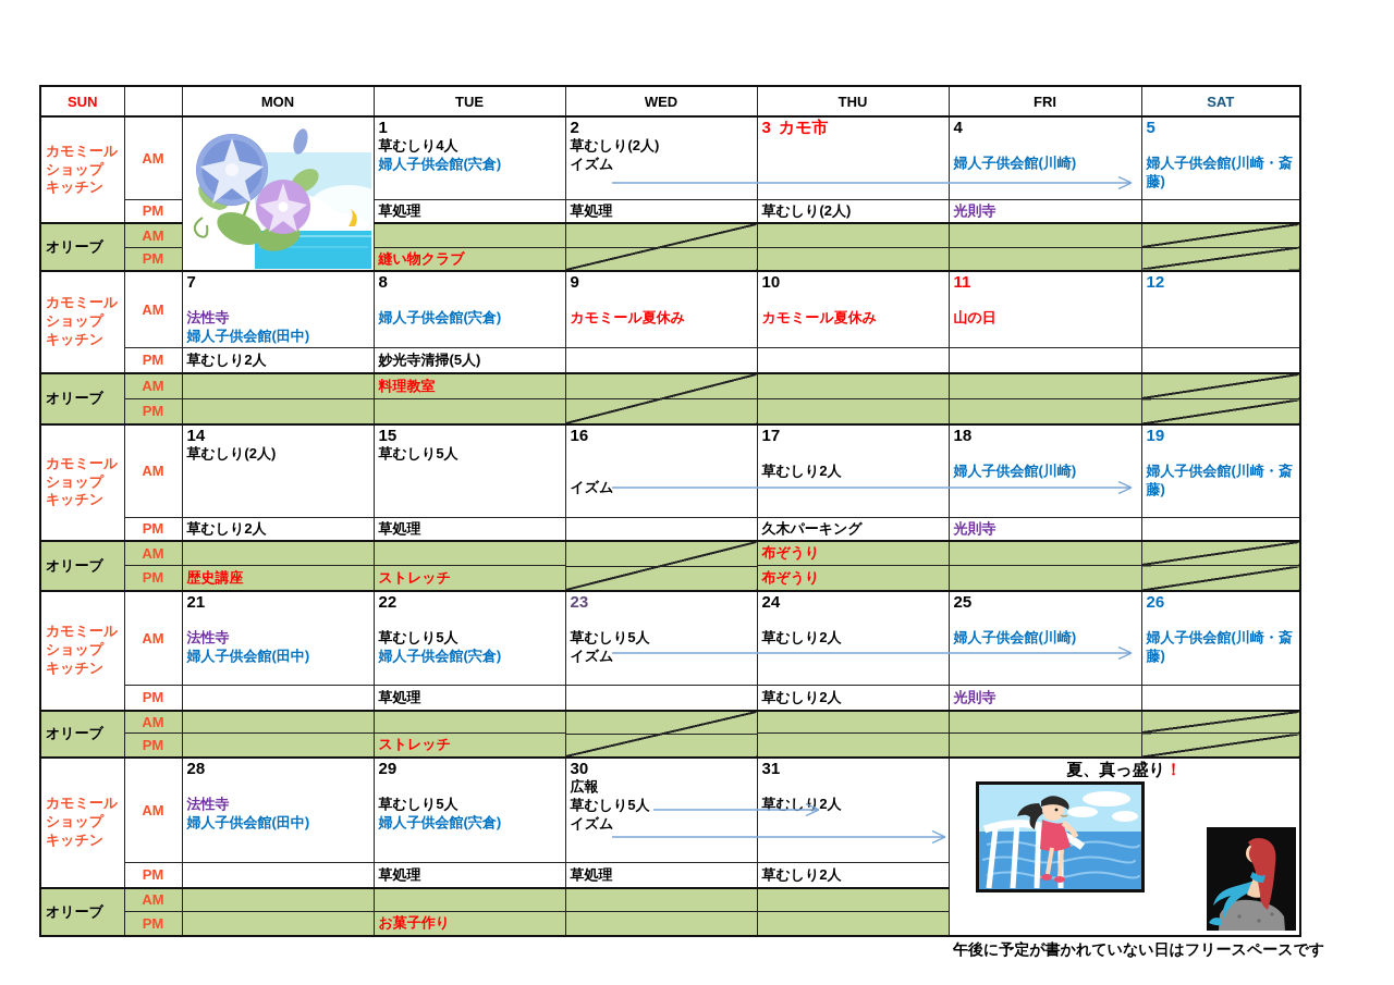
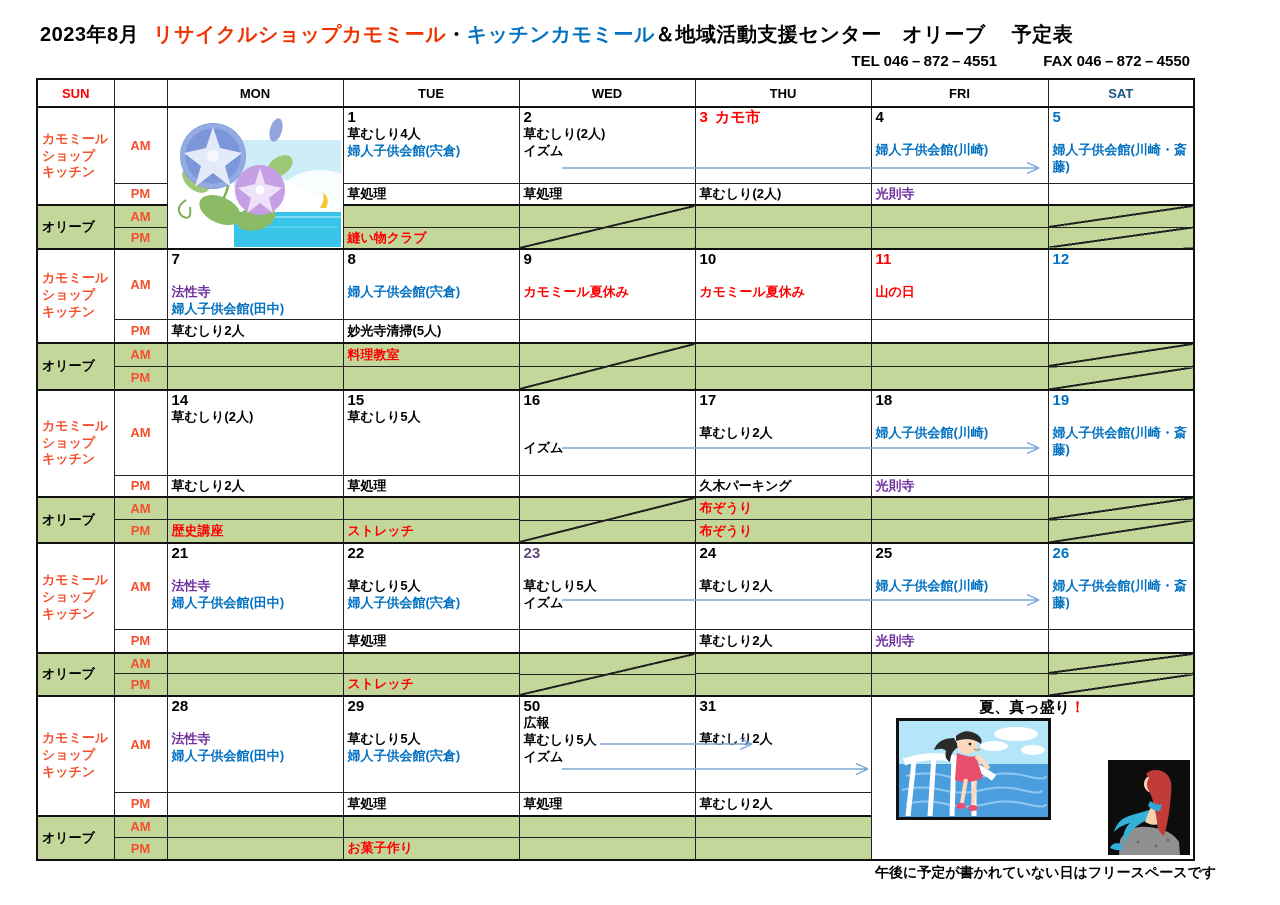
+ 2023年8月 リサイクルショップカモミール・キッチンカモミール＆地域活動支援センター オリーブ 予定表
+ TEL 046－872－4551 FAX 046－872－4550
  SUN		MON	TUE	WED	THU	FRI	SAT
  カモミール ショップ キッチン	AM		1 草むしり4人 婦人子供会館(宍倉)	2 草むしり(2人) イズム	3 カモ市	4 婦人子供会館(川崎)	5 婦人子供会館(川崎・斎藤)
  PM	草処理	草処理	草むしり(2人)	光則寺
  オリーブ	AM
  PM	縫い物クラブ
  カモミール ショップ キッチン	AM	7 法性寺 婦人子供会館(田中)	8 婦人子供会館(宍倉)	9 カモミール夏休み	10 カモミール夏休み	11 山の日	12
  PM	草むしり2人	妙光寺清掃(5人)
  オリーブ	AM		料理教室
  PM
  カモミール ショップ キッチン	AM	14 草むしり(2人)	15 草むしり5人	16 イズム	17 草むしり2人	18 婦人子供会館(川崎)	19 婦人子供会館(川崎・斎藤)
  PM	草むしり2人	草処理		久木パーキング	光則寺
  オリーブ	AM				布ぞうり
  PM	歴史講座	ストレッチ	布ぞうり
  カモミール ショップ キッチン	AM	21 法性寺 婦人子供会館(田中)	22 草むしり5人 婦人子供会館(宍倉)	23 草むしり5人 イズム	24 草むしり2人	25 婦人子供会館(川崎)	26 婦人子供会館(川崎・斎藤)
  PM		草処理		草むしり2人	光則寺
  オリーブ	AM
  PM		ストレッチ
- カモミール ショップ キッチン	AM	28 法性寺 婦人子供会館(田中)	29 草むしり5人 婦人子供会館(宍倉)	30 広報 草むしり5人 イズム	31 草むしり2人	夏、真っ盛り！
+ カモミール ショップ キッチン	AM	28 法性寺 婦人子供会館(田中)	29 草むしり5人 婦人子供会館(宍倉)	50 広報 草むしり5人 イズム	31 草むしり2人	夏、真っ盛り！
  PM		草処理	草処理	草むしり2人
  オリーブ	AM
  PM		お菓子作り
  午後に予定が書かれていない日はフリースペースです
